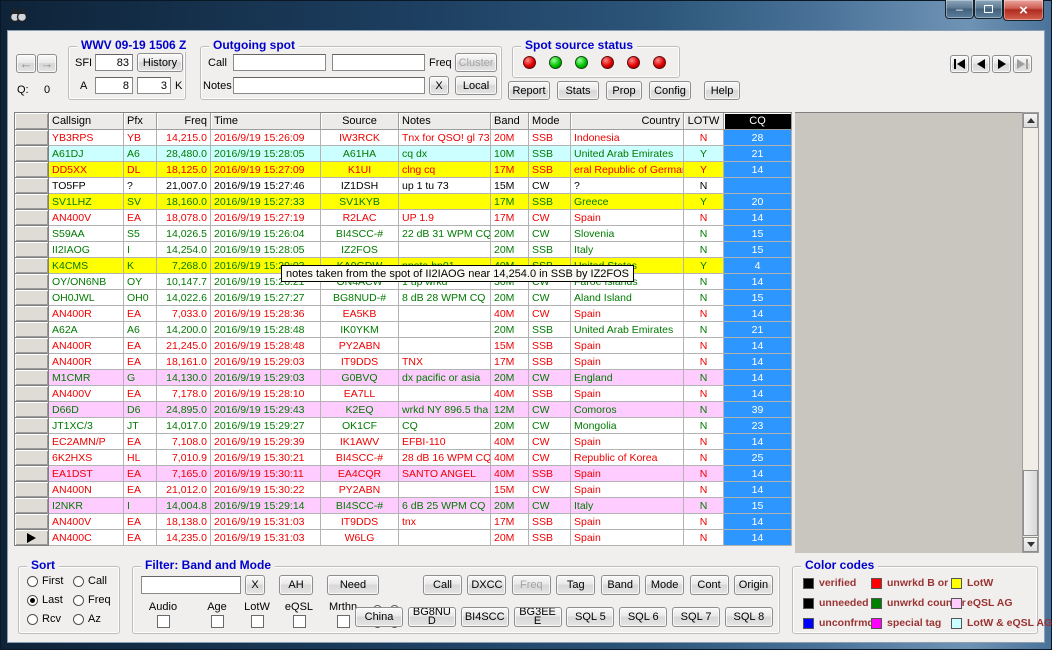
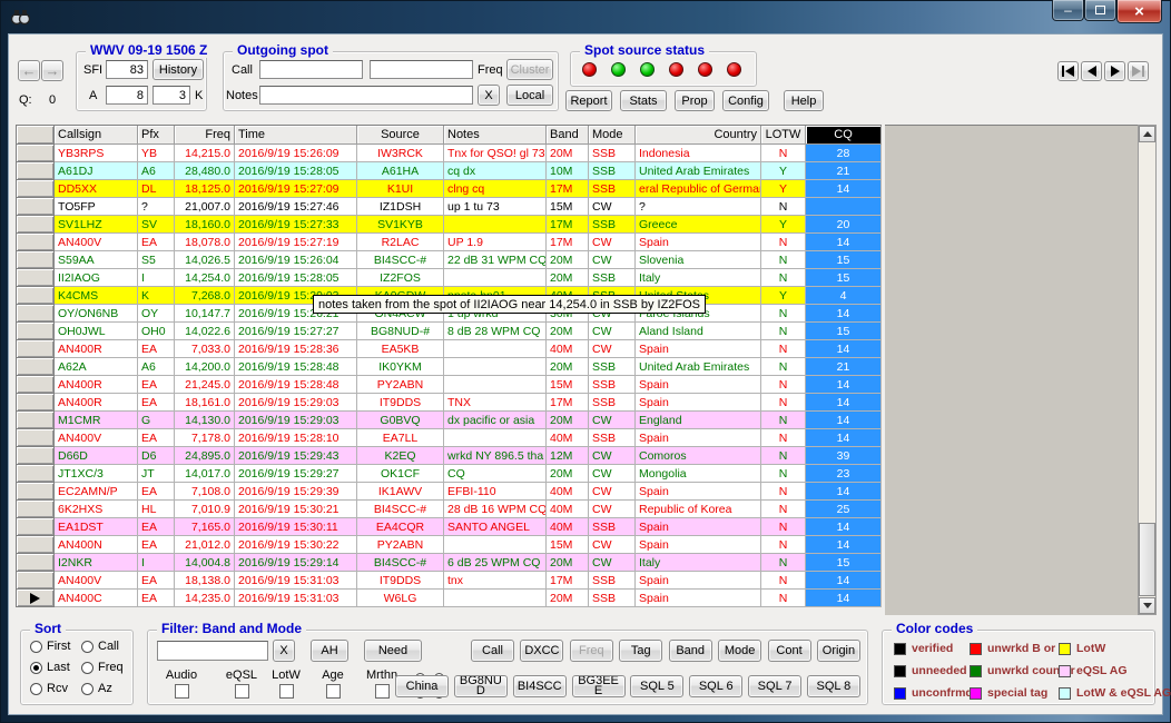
  –
  ×
  ←
  →
  Q:
  0
  WWV 09-19 1506 Z
  SFI
  83
  History
  A
  8
  3
  K
  Outgoing spot
  Call
  Freq
  Cluster
  Notes
  X
  Local
  Spot source status
  Report
  Stats
  Prop
  Config
  Help
  Callsign
  Pfx
  Freq
  Time
  Source
  Notes
  Band
  Mode
  Country
  LOTW
  CQ
  YB3RPS
  YB
  14,215.0
  2016/9/19 15:26:09
  IW3RCK
  Tnx for QSO! gl 73
  20M
  SSB
  Indonesia
  N
  28
  A61DJ
  A6
  28,480.0
  2016/9/19 15:28:05
  A61HA
  cq dx
  10M
  SSB
  United Arab Emirates
  Y
  21
  DD5XX
  DL
  18,125.0
  2016/9/19 15:27:09
  K1UI
  clng cq
  17M
  SSB
  eral Republic of Germa
  Y
  14
  TO5FP
  ?
  21,007.0
  2016/9/19 15:27:46
  IZ1DSH
  up 1 tu 73
  15M
  CW
  ?
  N
  SV1LHZ
  SV
  18,160.0
  2016/9/19 15:27:33
  SV1KYB
  17M
  SSB
  Greece
  Y
  20
  AN400V
  EA
  18,078.0
  2016/9/19 15:27:19
  R2LAC
  UP 1.9
  17M
  CW
  Spain
  N
  14
  S59AA
  S5
  14,026.5
  2016/9/19 15:26:04
  BI4SCC-#
  22 dB 31 WPM CQ
  20M
  CW
  Slovenia
  N
  15
  II2IAOG
  I
  14,254.0
  2016/9/19 15:28:05
  IZ2FOS
  20M
  SSB
  Italy
  N
  15
  K4CMS
  K
  7,268.0
  2016/9/19 15:
  Y
  4
  OY/ON6NB
  OY
  10,147.7
  2016/9/19 15:
  N
  14
  OH0JWL
  OH0
  14,022.6
  2016/9/19 15:27:27
  BG8NUD-#
  8 dB 28 WPM CQ
  20M
  CW
  Aland Island
  N
  15
  AN400R
  EA
  7,033.0
  2016/9/19 15:28:36
  EA5KB
  40M
  CW
  Spain
  N
  14
  A62A
  A6
  14,200.0
  2016/9/19 15:28:48
  IK0YKM
  20M
  SSB
  United Arab Emirates
  N
  21
  AN400R
  EA
  21,245.0
  2016/9/19 15:28:48
  PY2ABN
  15M
  SSB
  Spain
  N
  14
  AN400R
  EA
  18,161.0
  2016/9/19 15:29:03
  IT9DDS
  TNX
  17M
  SSB
  Spain
  N
  14
  M1CMR
  G
  14,130.0
  2016/9/19 15:29:03
  G0BVQ
  dx pacific or asia
  20M
  CW
  England
  N
  14
  AN400V
  EA
  7,178.0
  2016/9/19 15:28:10
  EA7LL
  40M
  SSB
  Spain
  N
  14
  D66D
  D6
  24,895.0
  2016/9/19 15:29:43
  K2EQ
  wrkd NY 896.5 tha
  12M
  CW
  Comoros
  N
  39
  JT1XC/3
  JT
  14,017.0
  2016/9/19 15:29:27
  OK1CF
  CQ
  20M
  CW
  Mongolia
  N
  23
  EC2AMN/P
  EA
  7,108.0
  2016/9/19 15:29:39
  IK1AWV
  EFBI-110
  40M
  CW
  Spain
  N
  14
  6K2HXS
  HL
  7,010.9
  2016/9/19 15:30:21
  BI4SCC-#
  28 dB 16 WPM CQ
  40M
  CW
  Republic of Korea
  N
  25
  EA1DST
  EA
  7,165.0
  2016/9/19 15:30:11
  EA4CQR
  SANTO ANGEL
  40M
  SSB
  Spain
  N
  14
  AN400N
  EA
  21,012.0
  2016/9/19 15:30:22
  PY2ABN
  15M
  CW
  Spain
  N
  14
  I2NKR
  I
  14,004.8
  2016/9/19 15:29:14
  BI4SCC-#
  6 dB 25 WPM CQ
  20M
  CW
  Italy
  N
  15
  AN400V
  EA
  18,138.0
  2016/9/19 15:31:03
  IT9DDS
  tnx
  17M
  SSB
  Spain
  N
  14
  AN400C
  EA
  14,235.0
  2016/9/19 15:31:03
  W6LG
  20M
  SSB
  Spain
  N
  14
  notes taken from the spot of II2IAOG near 14,254.0 in SSB by IZ2FOS
  Sort
  First
  Last
  Rcv
  Call
  Freq
  Az
  Filter: Band and Mode
  X
  AH
  Need
  Audio
- Age
+ eQSL
  LotW
- eQSL
+ Age
  Mrthn
  Call
  DXCC
  Freq
  Tag
  Band
  Mode
  Cont
  Origin
  China
  BG8NU
  D
  BI4SCC
  BG3EE
  E
  SQL 5
  SQL 6
  SQL 7
  SQL 8
  Color codes
  verified
  unneeded
  unconfrm
  unwrkd B or
  unwrkd counr
  special tag
  LotW
  eQSL AG
  LotW & eQSL AG
